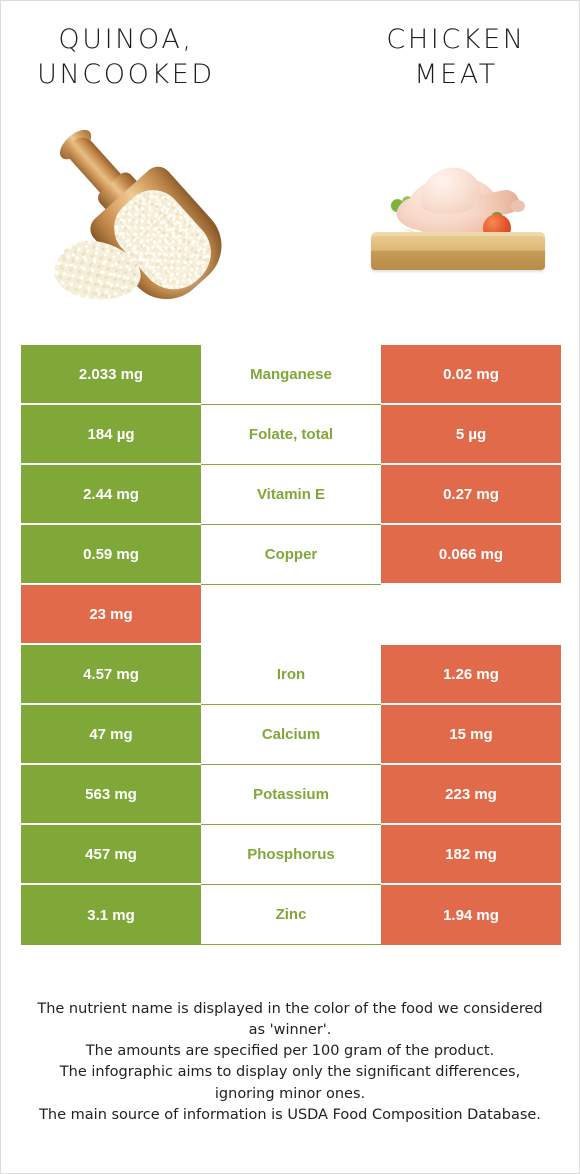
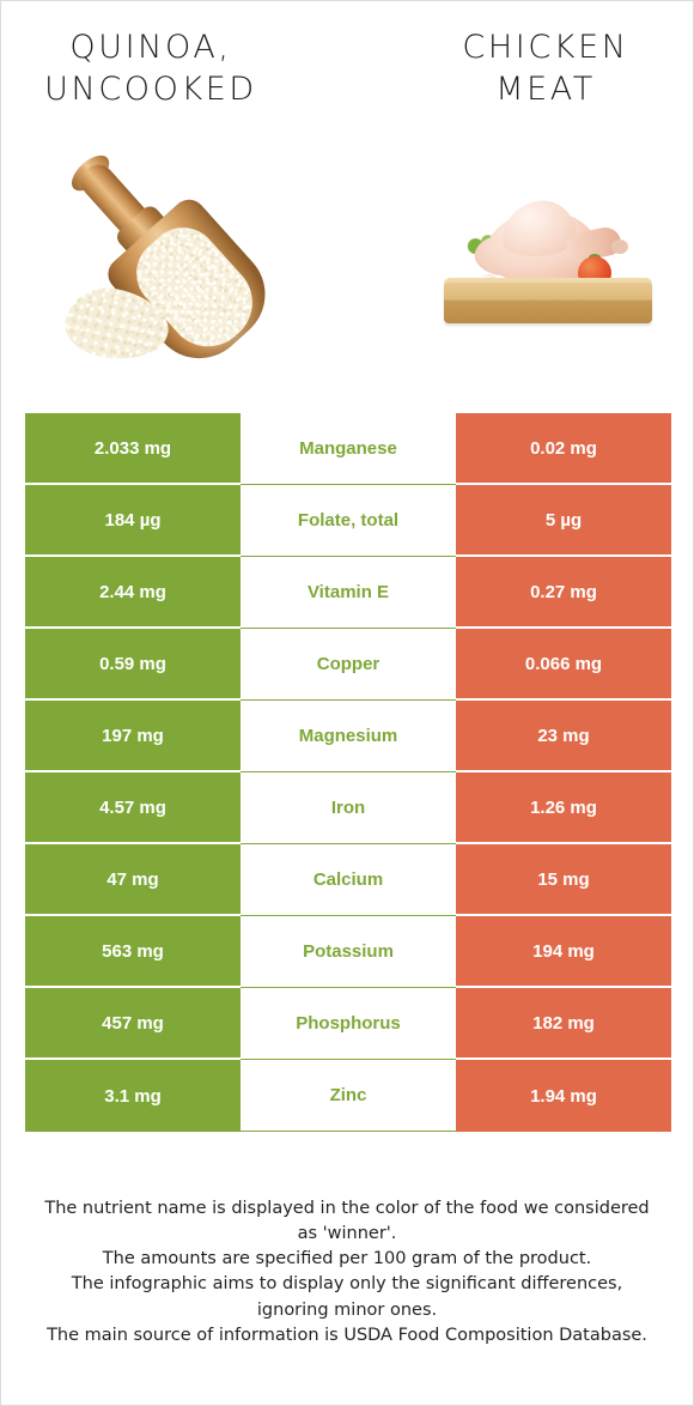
  QUINOA,
  UNCOOKED
  CHICKEN
  MEAT
  2.033 mg
  Manganese
  0.02 mg
  184 µg
  Folate, total
  5 µg
  2.44 mg
  Vitamin E
  0.27 mg
  0.59 mg
  Copper
  0.066 mg
+ 197 mg
+ Magnesium
  23 mg
  4.57 mg
  Iron
  1.26 mg
  47 mg
  Calcium
  15 mg
  563 mg
  Potassium
- 223 mg
+ 194 mg
  457 mg
  Phosphorus
  182 mg
  3.1 mg
  Zinc
  1.94 mg
  The nutrient name is displayed in the color of the food we considered as 'winner'.
  The amounts are specified per 100 gram of the product.
  The infographic aims to display only the significant differences, ignoring minor ones.
  The main source of information is USDA Food Composition Database.
